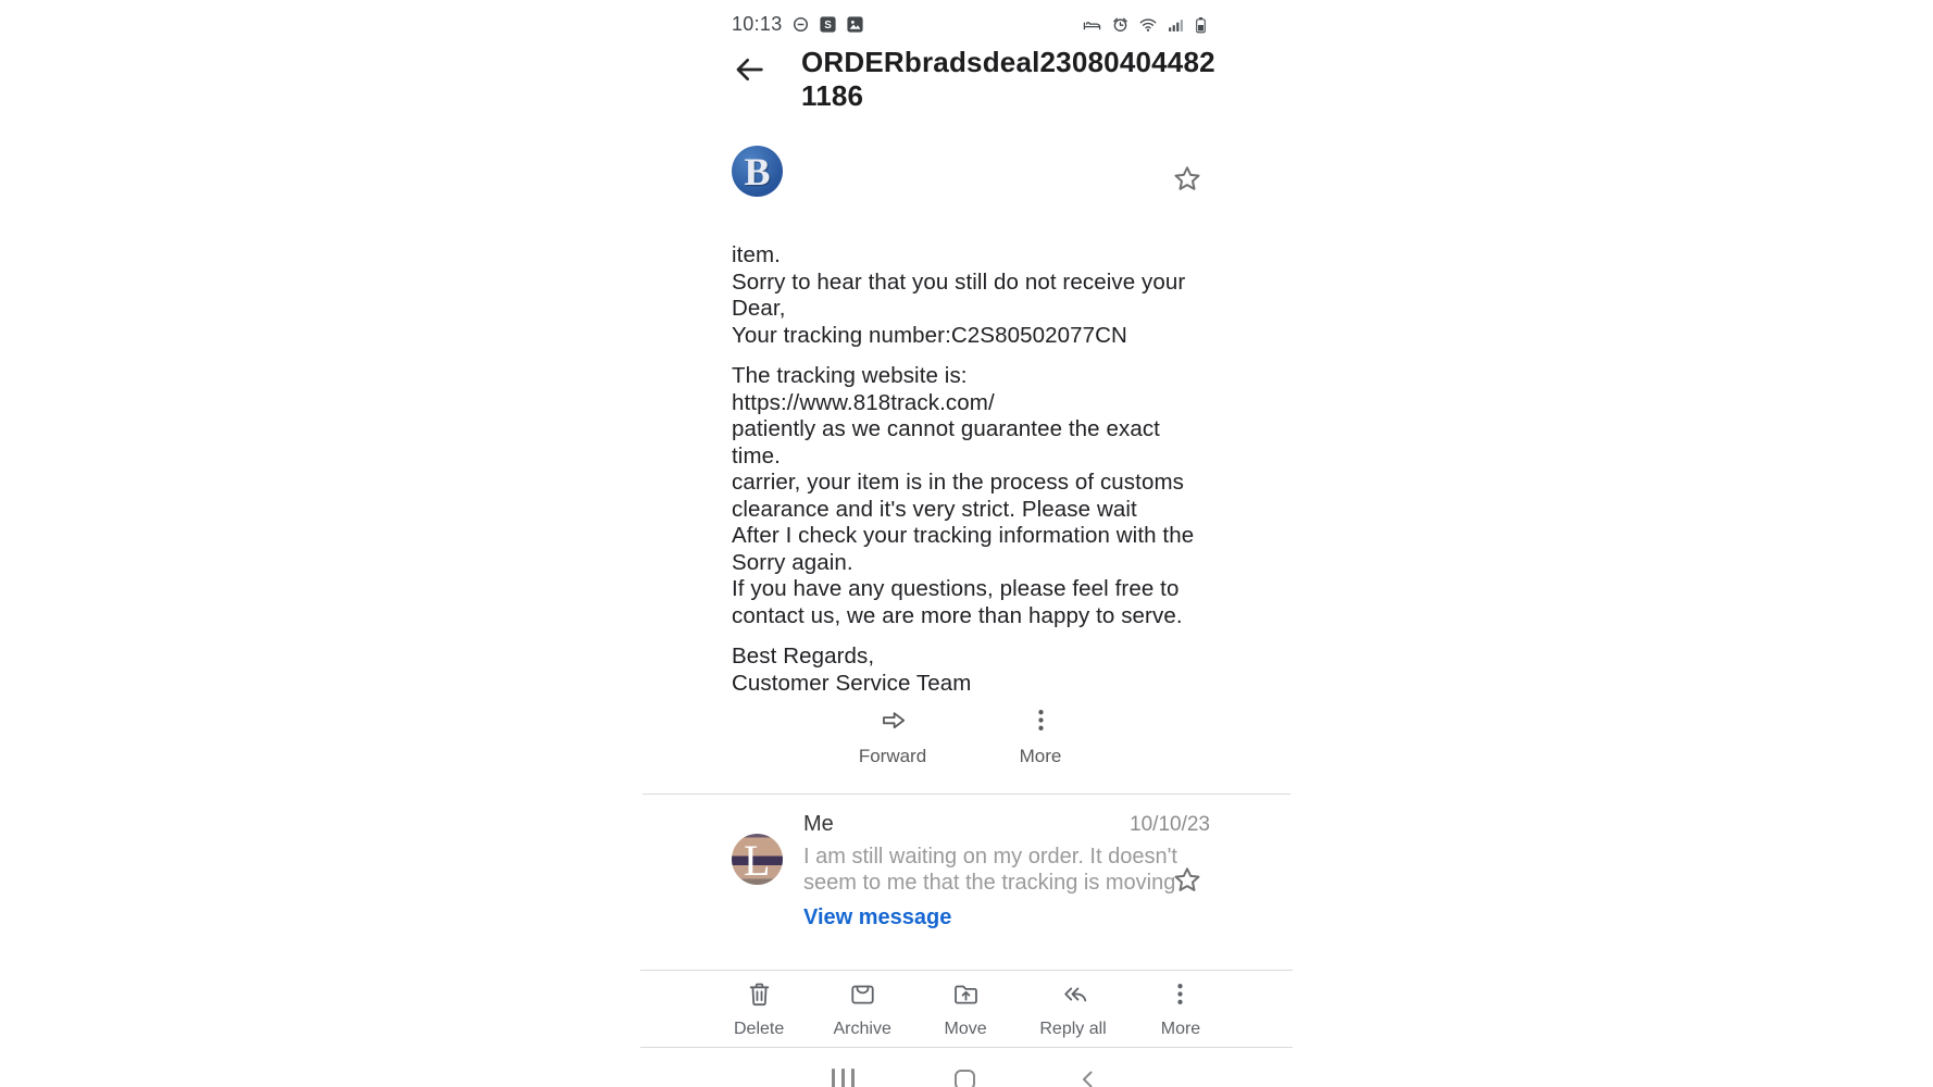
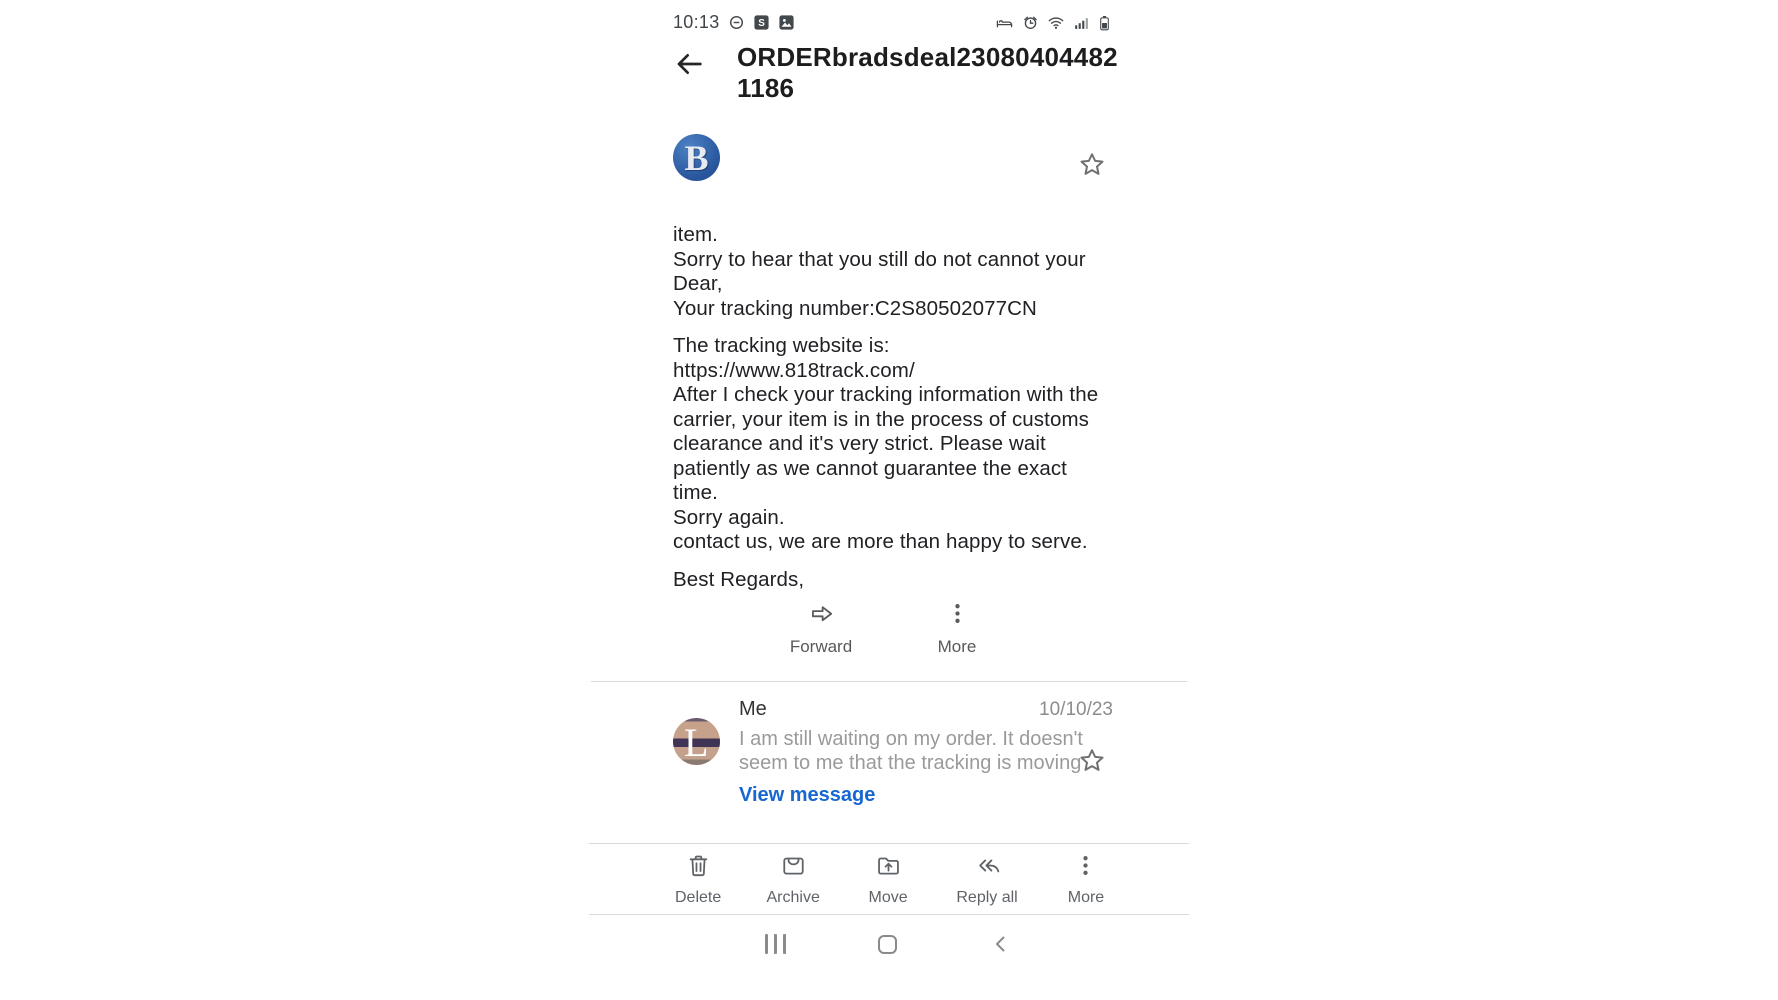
  10:13
  S
  ORDERbradsdeal230804044821186
  B
  item.
- Sorry to hear that you still do not receive your
+ Sorry to hear that you still do not cannot your
  Dear,
  Your tracking number:C2S80502077CN
  The tracking website is:
  https://www.818track.com/
- patiently as we cannot guarantee the exact time.
+ After I check your tracking information with the
  carrier, your item is in the process of customs
  clearance and it's very strict. Please wait
- After I check your tracking information with the
+ patiently as we cannot guarantee the exact time.
  Sorry again.
- If you have any questions, please feel free to
  contact us, we are more than happy to serve.
  Best Regards,
- Customer Service Team
  Forward
  More
  L
  Me
  10/10/23
  I am still waiting on my order. It doesn't
  seem to me that the tracking is moving
  View message
  Delete
  Archive
  Move
  Reply all
  More
